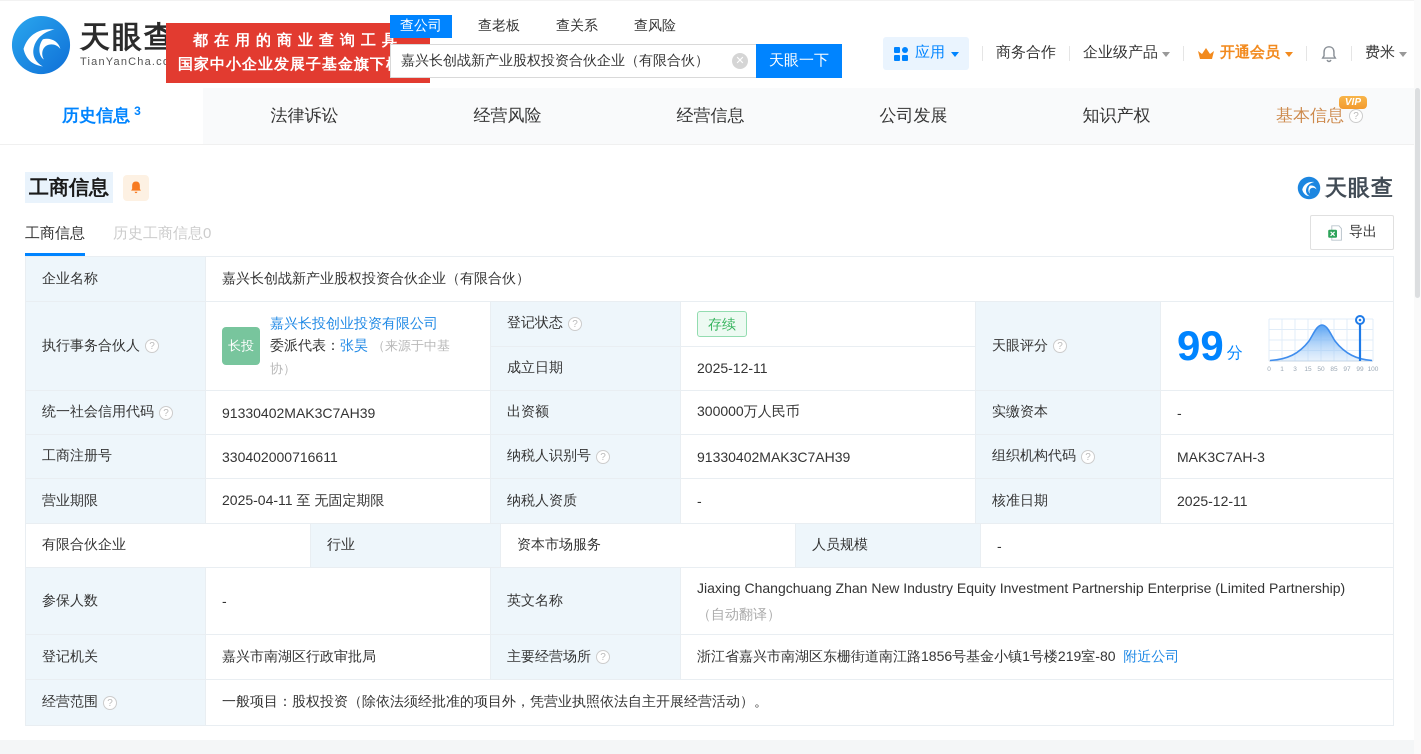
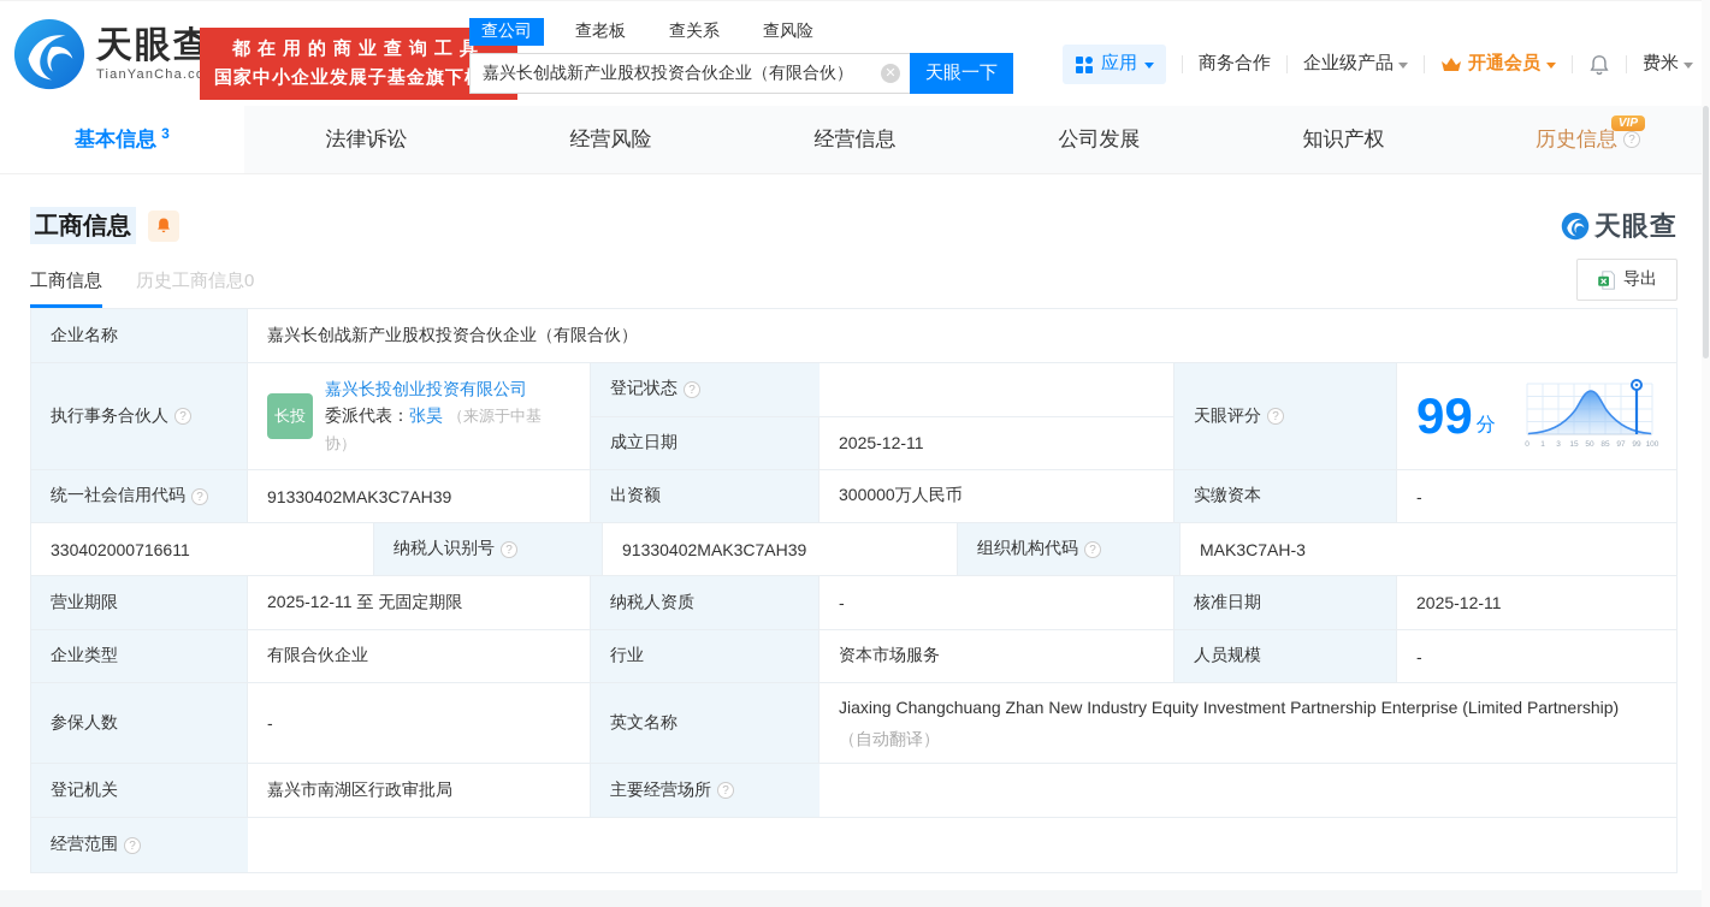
  天眼查
  TianYanCha.c
  都在用的商业查询工具
  国家中小企业发展子基金旗下
  查公司
  查老板
  查关系
  查风险
  嘉兴长创战新产业股权投资合伙企业（有限合伙）
  ✕
  天眼一下
  应用
  商务合作
  企业级产品
  开通会员
  费米
- 历史信息
+ 基本信息
  3
  法律诉讼
  经营风险
  经营信息
  公司发展
  知识产权
  VIP
- 基本信息
+ 历史信息
  ?
  工商信息
  天眼查
  工商信息
  历史工商信息0
  导出
  企业名称
  嘉兴长创战新产业股权投资合伙企业（有限合伙）
  执行事务合伙人
  ?
  长投
  嘉兴长投创业投资有限公司
  委派代表：张昊 （来源于中基协）
  登记状态
  ?
- 存续
  成立日期
  2025-12-11
  天眼评分
  ?
  99
  分
  统一社会信用代码
  ?
  91330402MAK3C7AH39
  出资额
  300000万人民币
  实缴资本
  -
- 工商注册号
  330402000716611
  纳税人识别号
  ?
  91330402MAK3C7AH39
  组织机构代码
  ?
  MAK3C7AH-3
  营业期限
- 2025-04-11 至 无固定期限
+ 2025-12-11 至 无固定期限
  纳税人资质
  -
  核准日期
  2025-12-11
+ 企业类型
  有限合伙企业
  行业
  资本市场服务
  人员规模
  -
  参保人数
  -
  英文名称
  Jiaxing Changchuang Zhan New Industry Equity Investment Partnership Enterprise (Limited Partnership)
  （自动翻译）
  登记机关
  嘉兴市南湖区行政审批局
  主要经营场所
  ?
- 浙江省嘉兴市南湖区东栅街道南江路1856号基金小镇1号楼219室-80
- 附近公司
  经营范围
  ?
- 一般项目：股权投资（除依法须经批准的项目外，凭营业执照依法自主开展经营活动）。
